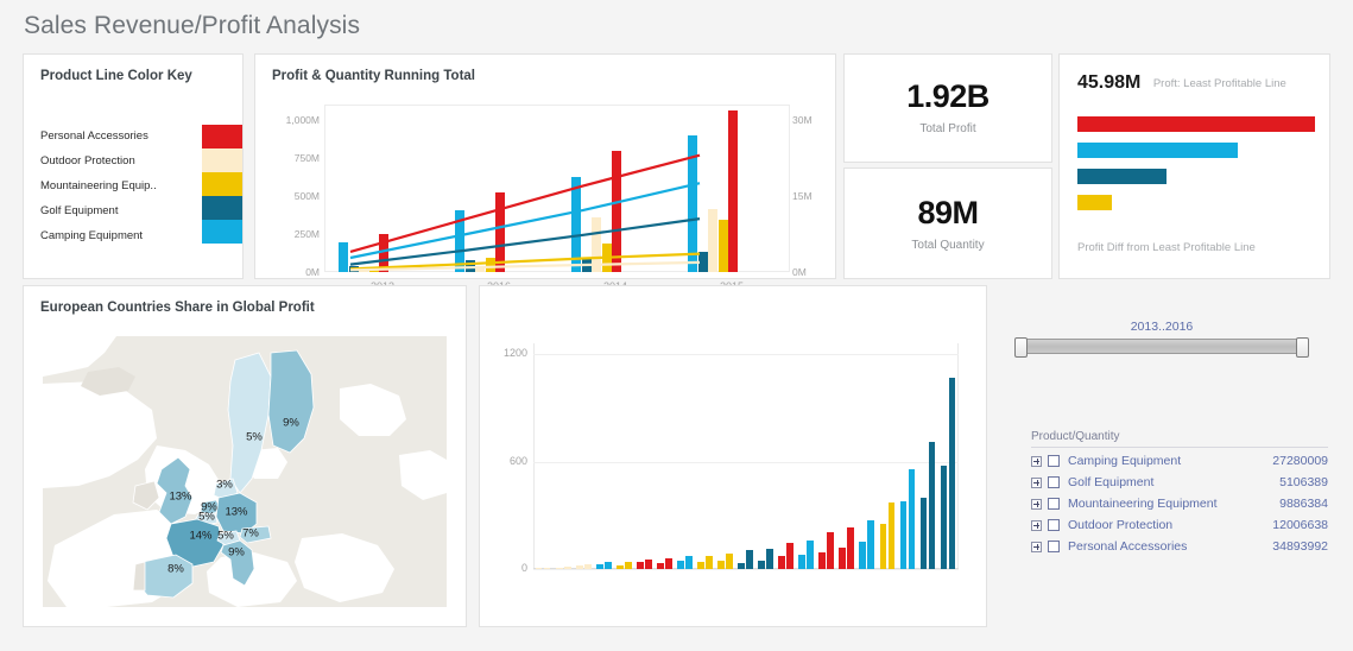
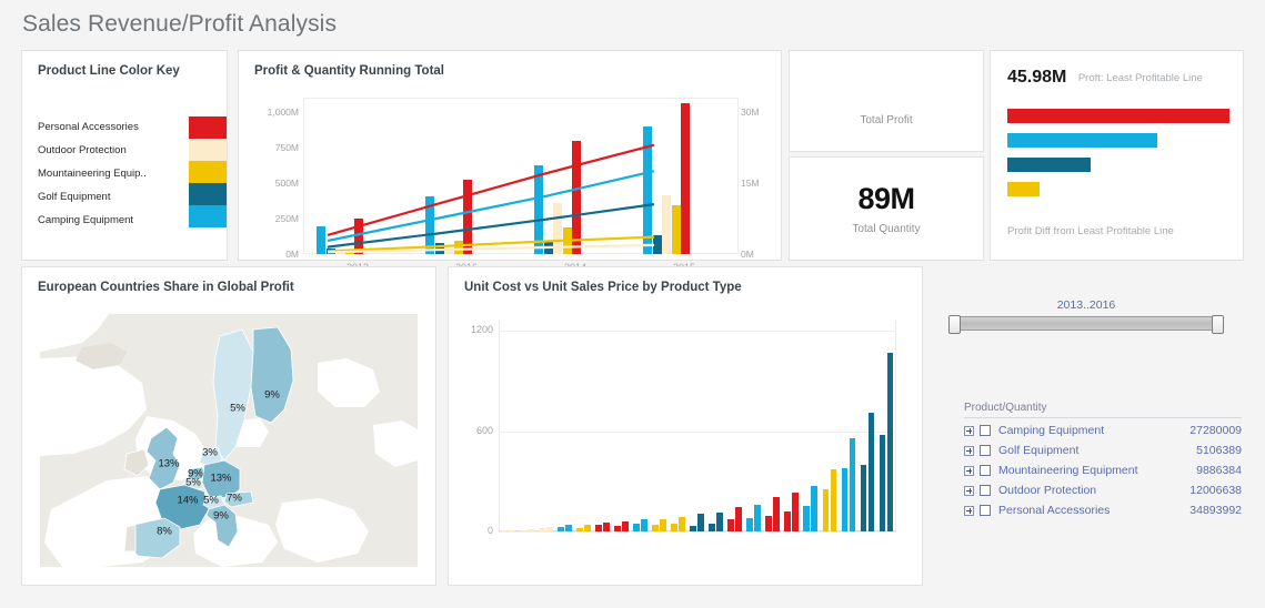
  Sales Revenue/Profit Analysis
  Product Line Color Key
  Personal Accessories
  Outdoor Protection
  Mountaineering Equip..
  Golf Equipment
  Camping Equipment
  Profit & Quantity Running Total
  0M
  250M
  500M
  750M
  1,000M
  0M
  15M
  30M
- 1.92B
  Total Profit
  89M
  Total Quantity
  45.98M Proft: Least Profitable Line
  Profit Diff from Least Profitable Line
  European Countries Share in Global Profit
  9%
  5%
  3%
  13%
  9%
  5%
  13%
  14%
  5%
  7%
  9%
  8%
+ Unit Cost vs Unit Sales Price by Product Type
  0
  600
  1200
  2013..2016
  Product/Quantity
  Camping Equipment
  27280009
  Golf Equipment
  5106389
  Mountaineering Equipment
  9886384
  Outdoor Protection
  12006638
  Personal Accessories
  34893992
